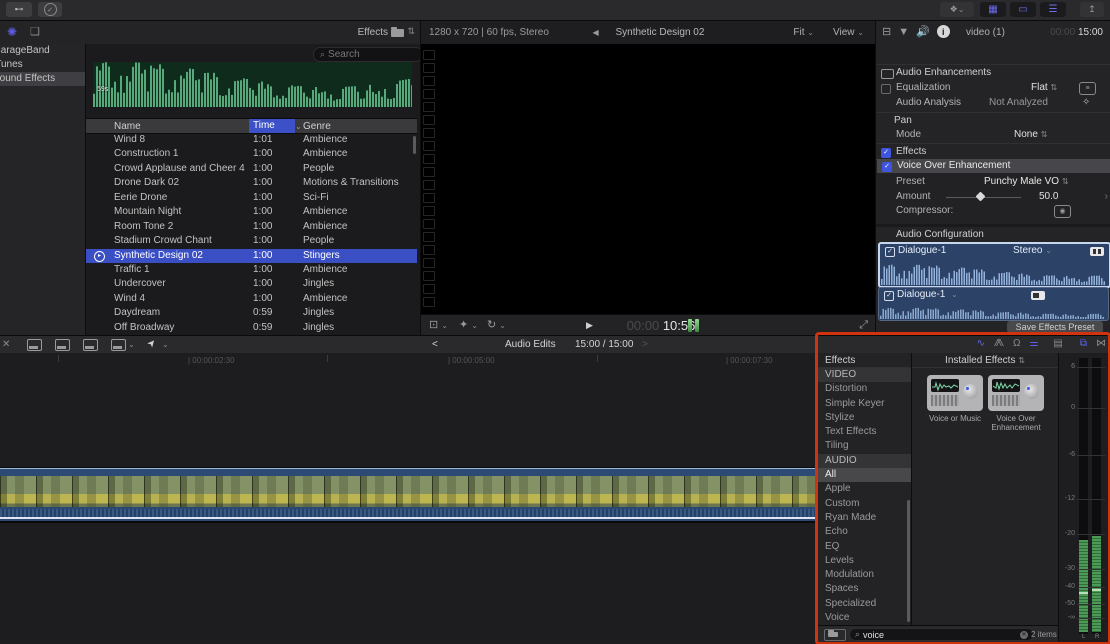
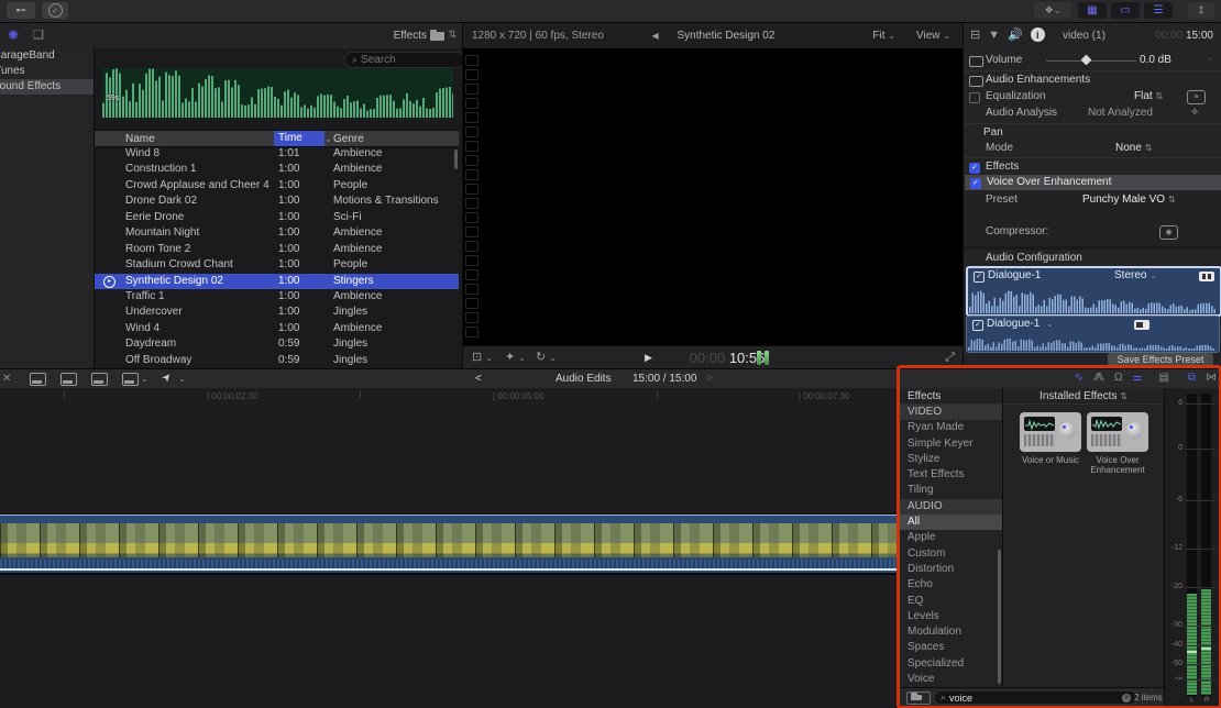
  ⊷
  ❖
  ⌄
  ▦
  ▭
  ☰
  ↥
  ✺
  ❑
  Effects
  ⇅
  1280 x 720 | 60 fps, Stereo
  ◀ Synthetic Design 02
  Fit ⌄
  View ⌄
  ⊟
  ▼
  🔊
  i
  video (1)
  00:00 15:00
  arageBand
  ound Effects
  ⌕
  Search
  Name
  Time
  ⌄
  Genre
  Wind 8
  1:01
  Ambience
  Construction 1
  1:00
  Ambience
  Crowd Applause and Cheer 4
  1:00
  People
  Drone Dark 02
  1:00
  Motions & Transitions
  Eerie Drone
  1:00
  Sci-Fi
  Mountain Night
  1:00
  Ambience
  Room Tone 2
  1:00
  Ambience
  Stadium Crowd Chant
  1:00
  People
  Synthetic Design 02
  1:00
  Stingers
  Traffic 1
  1:00
  Ambience
  Undercover
  1:00
  Jingles
  Wind 4
  1:00
  Ambience
  Daydream
  0:59
  Jingles
  Off Broadway
  0:59
  Jingles
  ⊡ ⌄
  ✦ ⌄
  ↻ ⌄
  ▶
  00:00 10:5
  ⤢
+ Volume
+ 0.0 dB
  Audio Enhancements
  Equalization
  Flat ⇅
  Audio Analysis
  Not Analyzed
  ✧
  Pan
  Mode
  None ⇅
  Effects
  Voice Over Enhancement
  Preset
  Punchy Male VO ⇅
- Amount
- 50.0
- ›
  Compressor:
  Audio Configuration
  Dialogue-1
  Stereo ⌄
  Dialogue-1
  ⌄
  Save Effects Preset
  ✕
  ⌄
  ⌄
  <
  Audio Edits
  15:00 / 15:00
  >
  ∿
  ⨇
  Ω
  ⚌
  ▤
  ⧉
  ⋈
  | 00:00:02:30
  | 00:00:05:00
  | 00:00:07:30
  Effects
  VIDEO
- Distortion
+ Ryan Made
  Simple Keyer
  Stylize
  Text Effects
  Tiling
  AUDIO
  All
  Apple
  Custom
- Ryan Made
+ Distortion
  Echo
  EQ
  Levels
  Modulation
  Spaces
  Specialized
  Voice
  Installed Effects ⇅
  Voice or Music
  Voice Over Enhancement
  ⌕
  voice
  2 items
